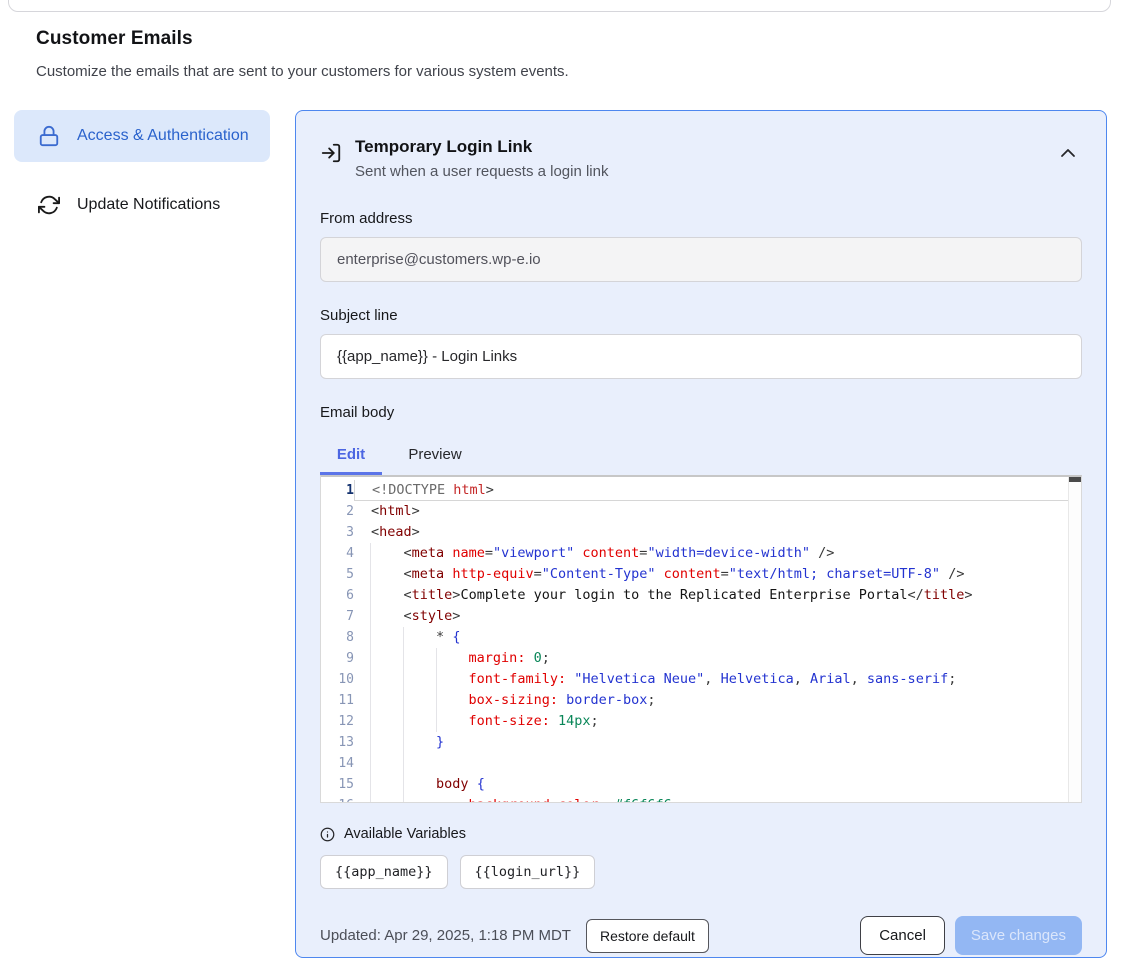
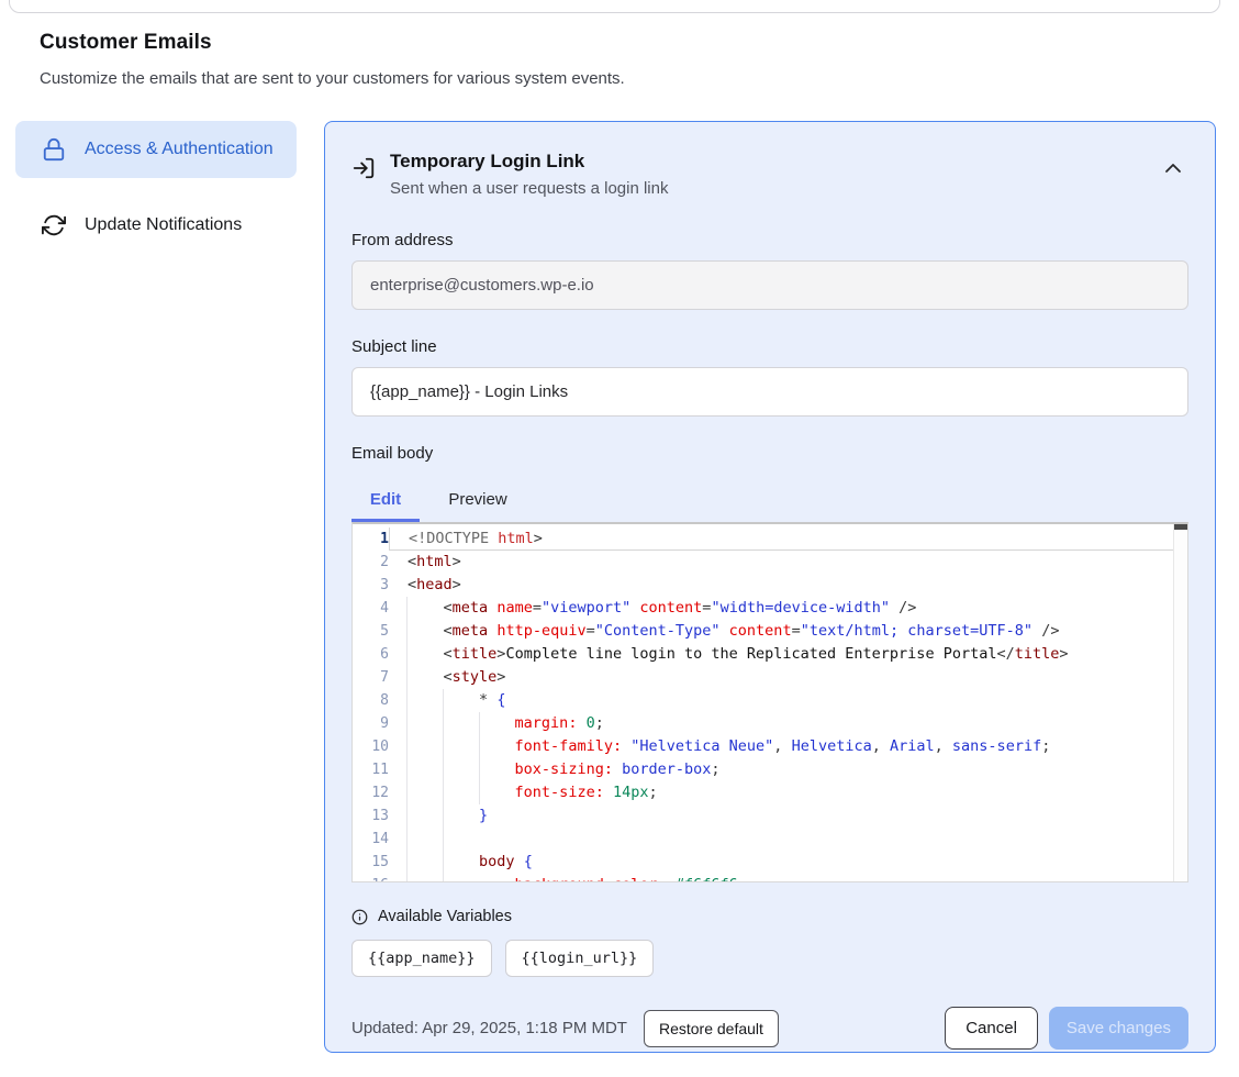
  Customer Emails
  Customize the emails that are sent to your customers for various system events.
  Access & Authentication
  Update Notifications
  Temporary Login Link
  Sent when a user requests a login link
  From address
  enterprise@customers.wp-e.io
  Subject line
  {{app_name}} - Login Links
  Email body
  Edit
  Preview
  1
  <!DOCTYPE html>
  2
  <html>
  3
  <head>
  4
  <meta name="viewport" content="width=device-width" />
  5
  <meta http-equiv="Content-Type" content="text/html; charset=UTF-8" />
  6
- <title>Complete your login to the Replicated Enterprise Portal</title>
+ <title>Complete line login to the Replicated Enterprise Portal</title>
  7
  <style>
  8
  * {
  9
  margin: 0;
  10
  font-family: "Helvetica Neue", Helvetica, Arial, sans-serif;
  11
  box-sizing: border-box;
  12
  font-size: 14px;
  13
  }
  14
  15
  body {
  Available Variables
  {{app_name}}
  {{login_url}}
  Updated: Apr 29, 2025, 1:18 PM MDT
  Restore default
  Cancel
  Save changes
